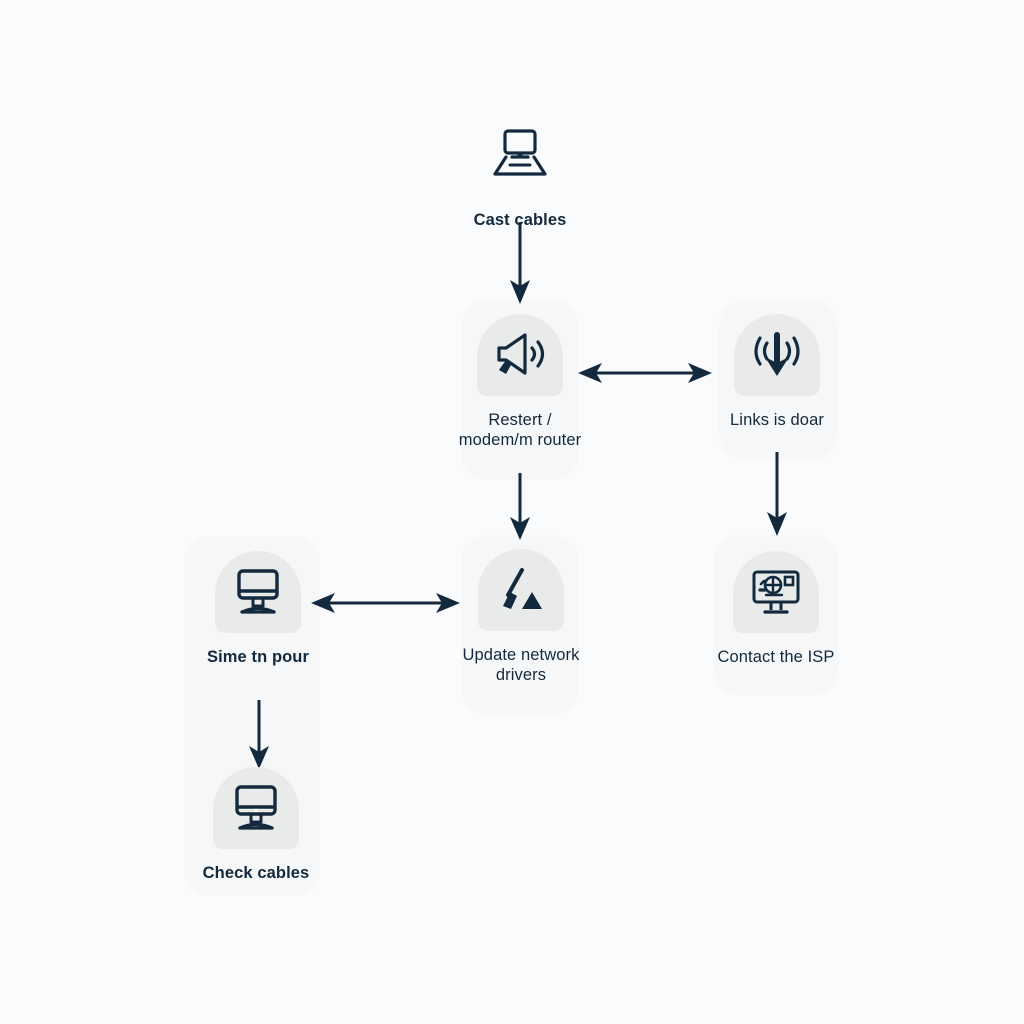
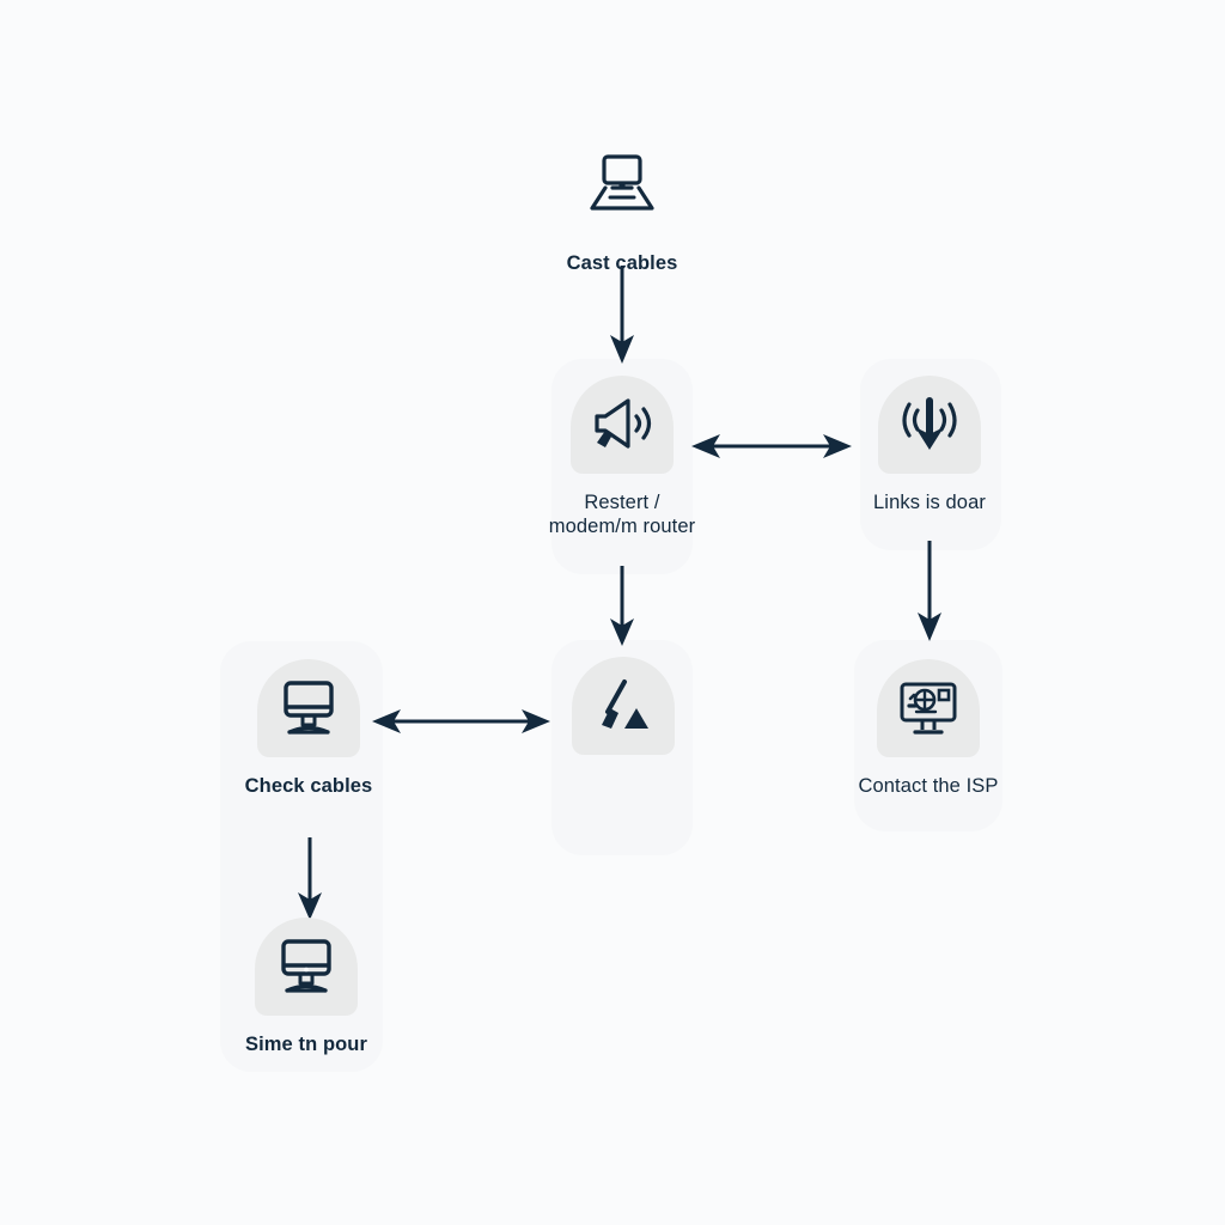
  Cast cables
  Restert /
  modem/m router
  Links is doar
- Sime tn pour
+ Check cables
- Update network
- drivers
  Contact the ISP
- Check cables
+ Sime tn pour
